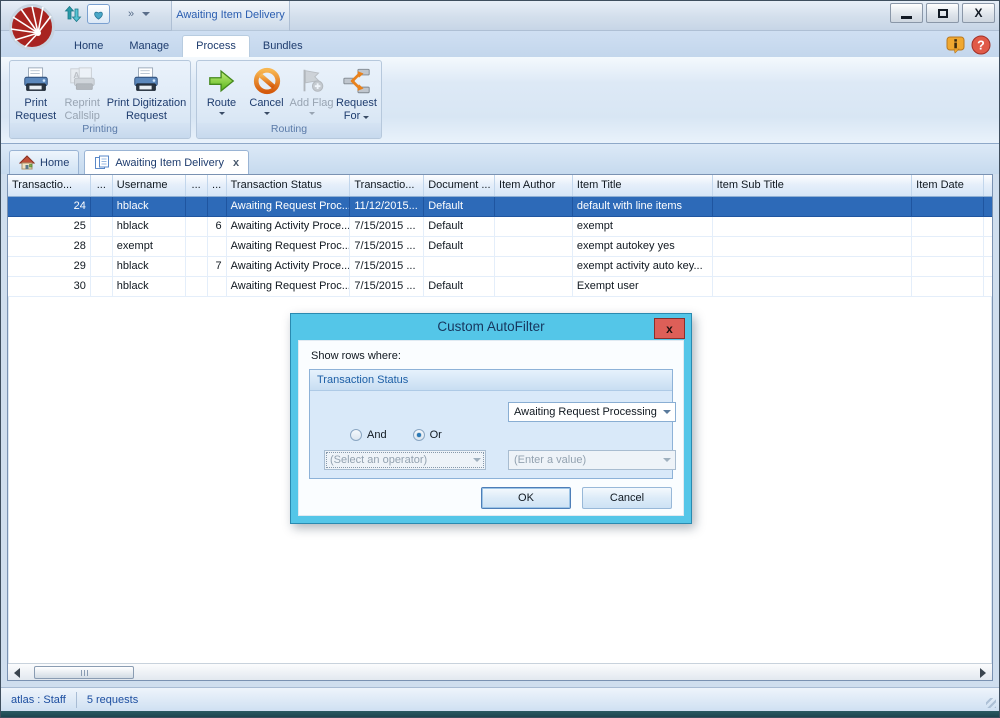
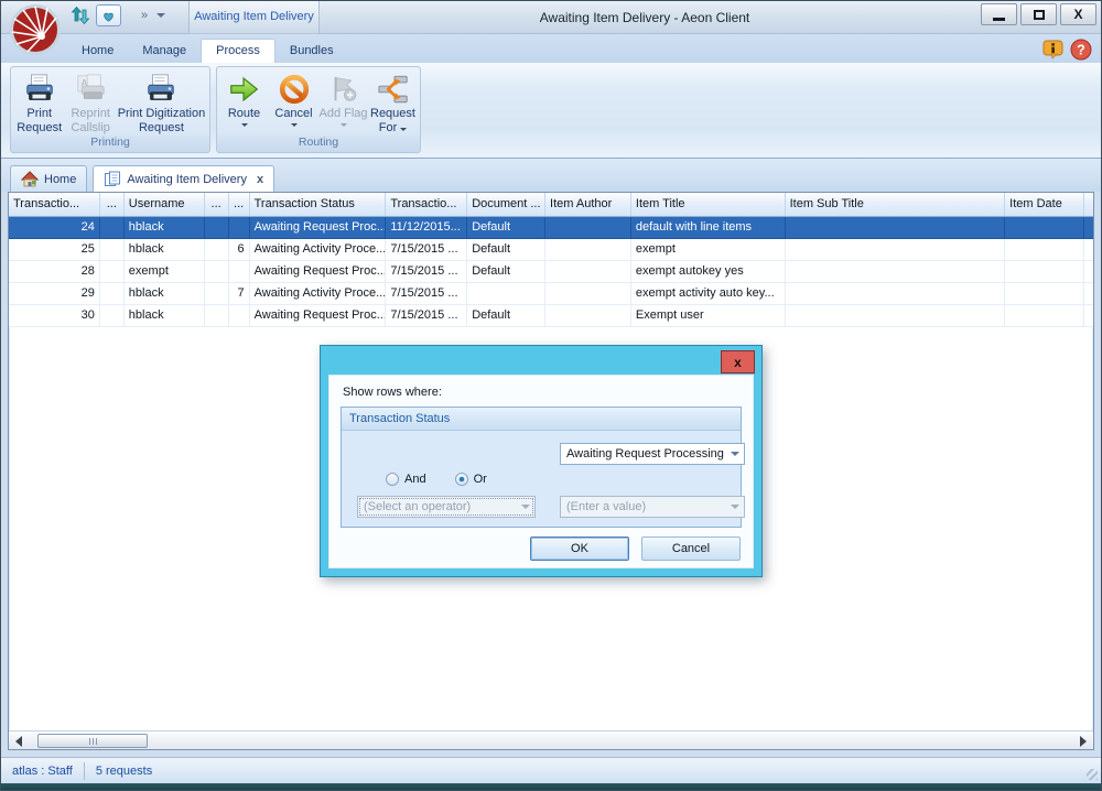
  »
  Awaiting Item Delivery
+ Awaiting Item Delivery - Aeon Client
  X
  Home
  Manage
  Process
  Bundles
  ?
  Print
  Request
  A
  Reprint
  Callslip
  Print Digitization
  Request
  Printing
  Route
  Cancel
  Add Flag
  Request
  For
  Routing
  Home
  Awaiting Item Delivery
  x
  Transactio...
  ...
  Username
  ...
  ...
  Transaction Status
  Transactio...
  Document ...
  Item Author
  Item Title
  Item Sub Title
  Item Date
  24
  hblack
  Awaiting Request Proc...
  11/12/2015...
  Default
  default with line items
  25
  hblack
  6
  Awaiting Activity Proce...
  7/15/2015 ...
  Default
  exempt
  28
  exempt
  Awaiting Request Proc...
  7/15/2015 ...
  Default
  exempt autokey yes
  29
  hblack
  7
  Awaiting Activity Proce...
  7/15/2015 ...
  exempt activity auto key...
  30
  hblack
  Awaiting Request Proc...
  7/15/2015 ...
  Default
  Exempt user
  atlas : Staff
  5 requests
- Custom AutoFilter
  x
  Show rows where:
  Transaction Status
  Awaiting Request Processing
  And
  Or
  (Select an operator)
  (Enter a value)
  OK
  Cancel
